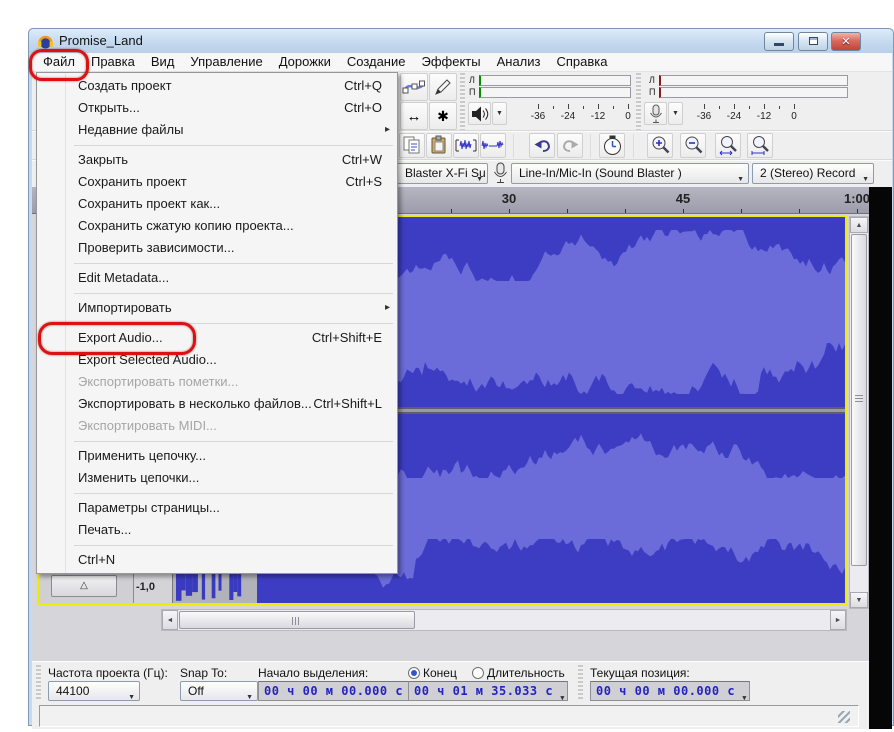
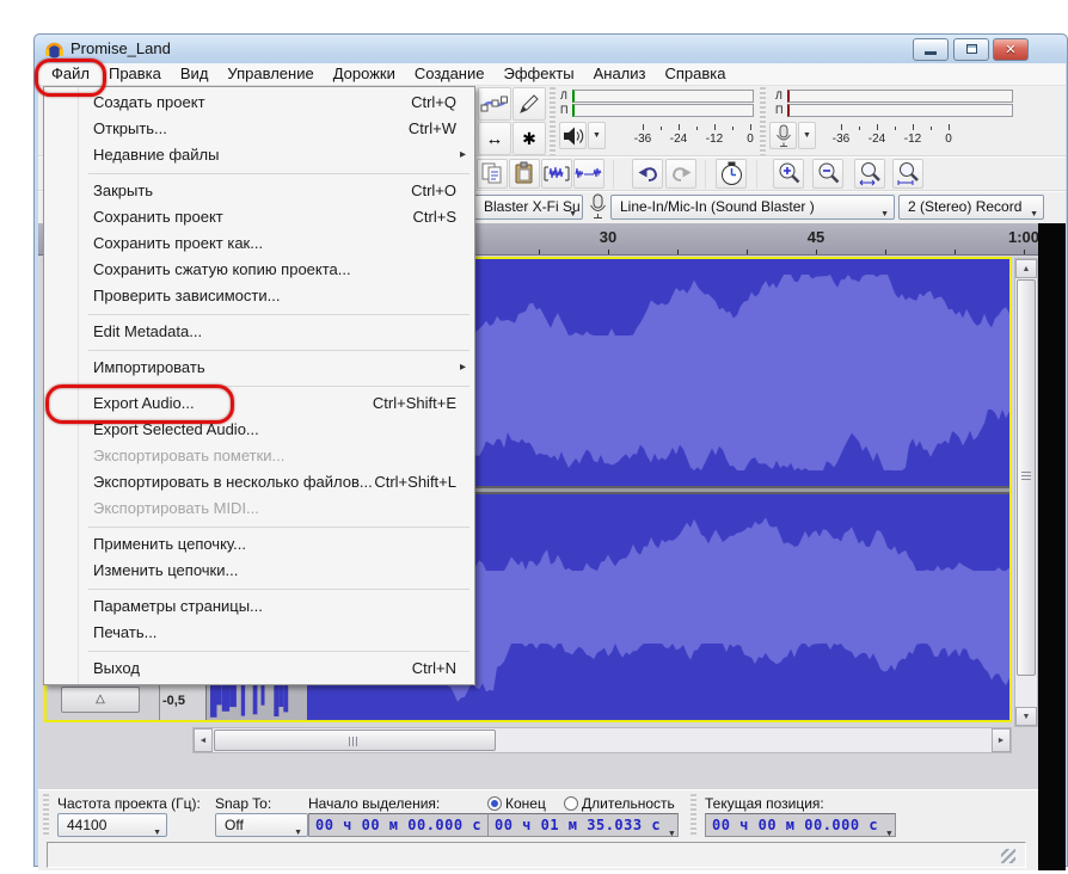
  Promise_Land
  ✕
  Файл
  Правка
  Вид
  Управление
  Дорожки
  Создание
  Эффекты
  Анализ
  Справка
  ↔
  ✱
  Л
  П
  -36
  -24
  -12
  0
  Л
  П
  -36
  -24
  -12
  0
  Blaster X-Fi Su
  Line-In/Mic-In (Sound Blaster )
  2 (Stereo) Record
  30
  45
  1:00
  △
- -1,0
+ -0,5
  Частота проекта (Гц):
  44100
  Snap To:
  Off
  Начало выделения:
  00 ч 00 м 00.000 с
  Конец
  Длительность
  00 ч 01 м 35.033 с
  ▼
  Текущая позиция:
  00 ч 00 м 00.000 с
  ▼
  Создать проект
  Ctrl+Q
  Открыть...
- Ctrl+O
+ Ctrl+W
  Недавние файлы
  ▸
  Закрыть
- Ctrl+W
+ Ctrl+O
  Сохранить проект
  Ctrl+S
  Сохранить проект как...
  Сохранить сжатую копию проекта...
  Проверить зависимости...
  Edit Metadata...
  Импортировать
  ▸
  Export Audio...
  Ctrl+Shift+E
  Export Selected Audio...
  Экспортировать пометки...
  Экспортировать в несколько файлов...
  Ctrl+Shift+L
  Экспортировать MIDI...
  Применить цепочку...
  Изменить цепочки...
  Параметры страницы...
  Печать...
+ Выход
  Ctrl+N
